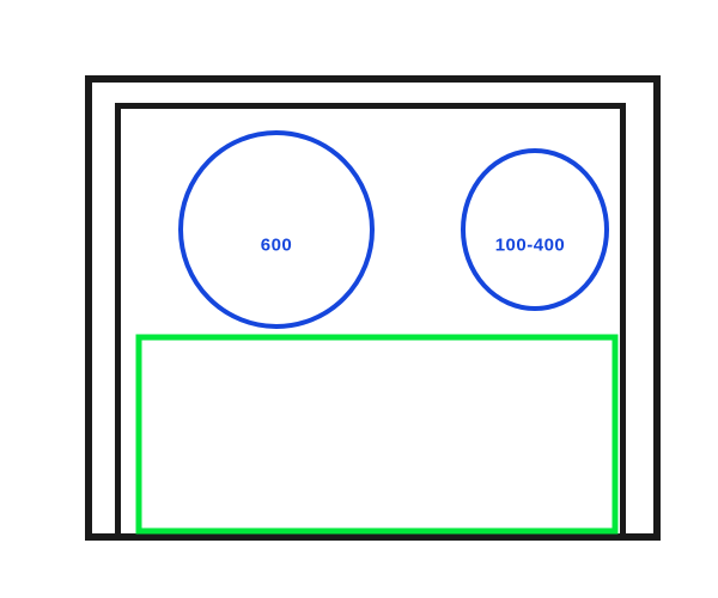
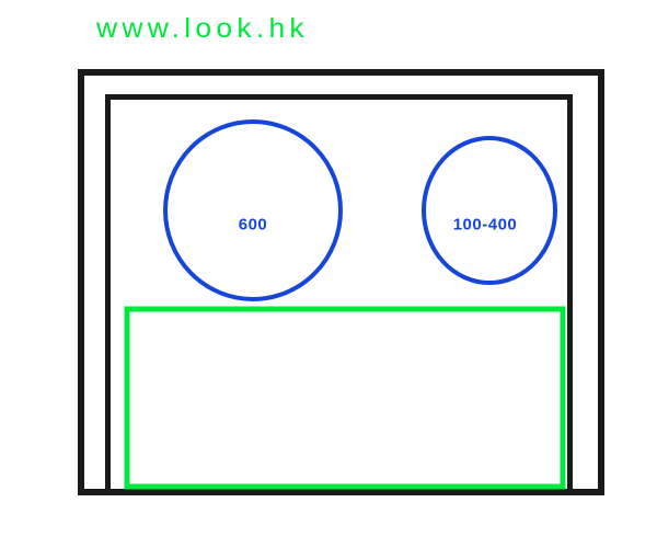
+ www.look.hk
  600
  100-400
